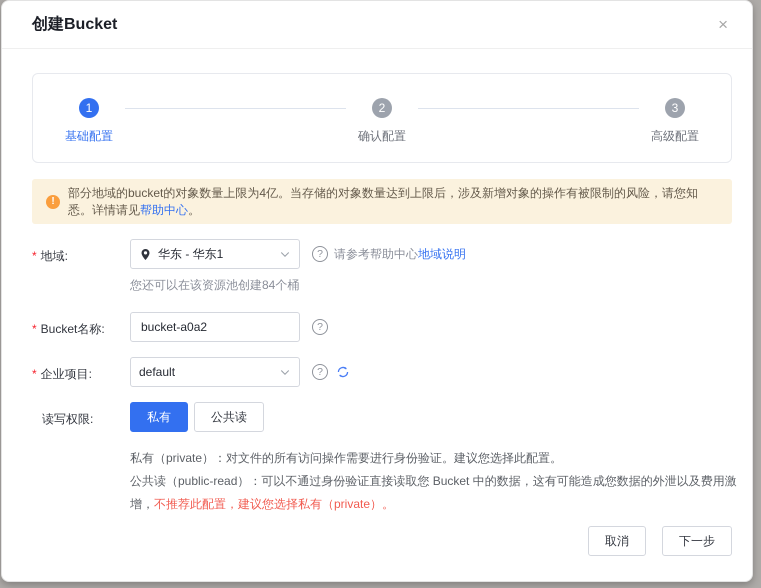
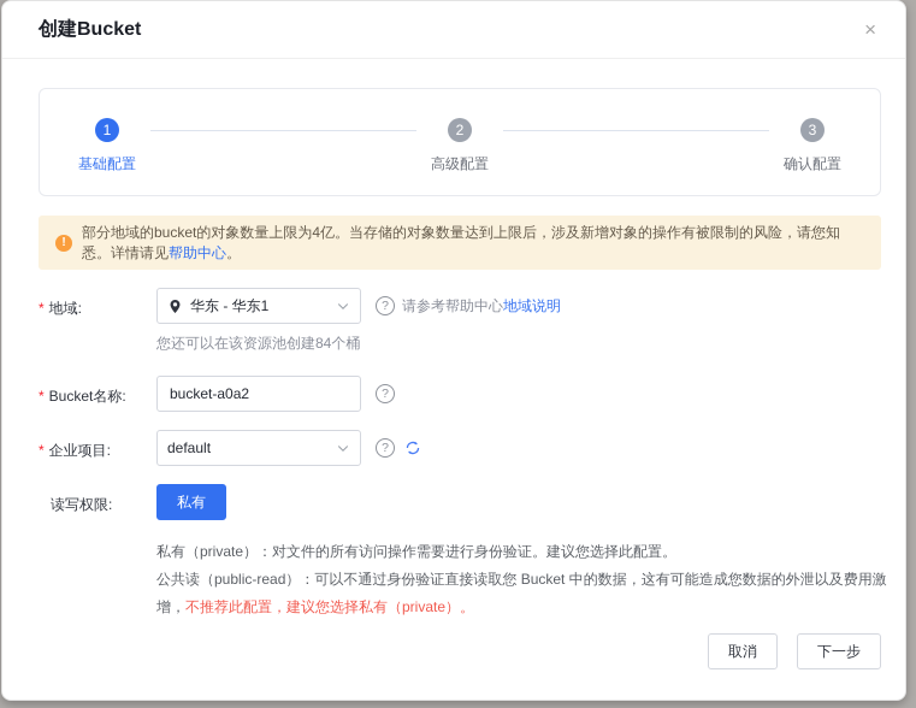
  创建Bucket
  ×
  1
  基础配置
  2
- 确认配置
+ 高级配置
  3
- 高级配置
+ 确认配置
  !
  部分地域的bucket的对象数量上限为4亿。当存储的对象数量达到上限后，涉及新增对象的操作有被限制的风险，请您知悉。详情请见帮助中心。
  * 地域:
  华东 - 华东1
  ?
  请参考帮助中心地域说明
  您还可以在该资源池创建84个桶
  * Bucket名称:
  bucket-a0a2
  ?
  * 企业项目:
  default
  ?
  读写权限:
  私有
- 公共读
  私有（private）：对文件的所有访问操作需要进行身份验证。建议您选择此配置。
  公共读（public-read）：可以不通过身份验证直接读取您 Bucket 中的数据，这有可能造成您数据的外泄以及费用激增，不推荐此配置，建议您选择私有（private）。
  取消
  下一步
